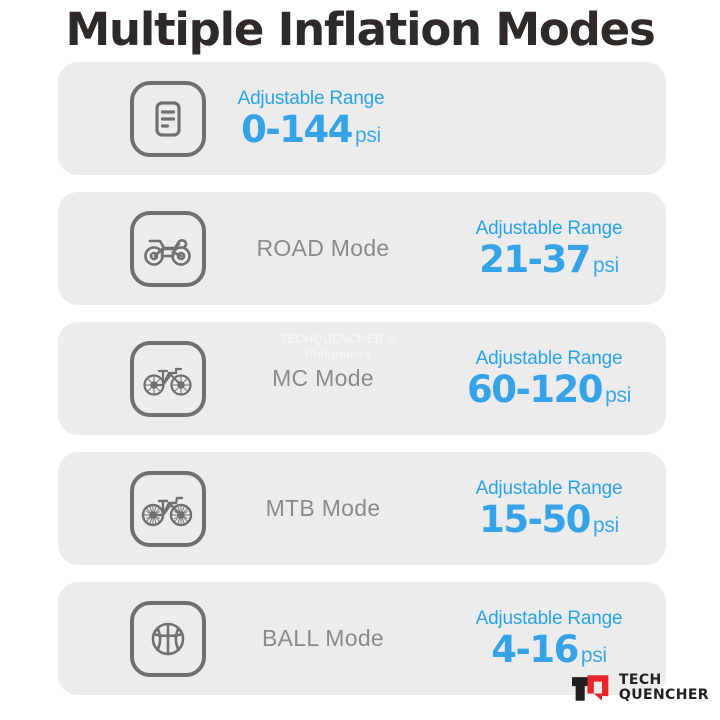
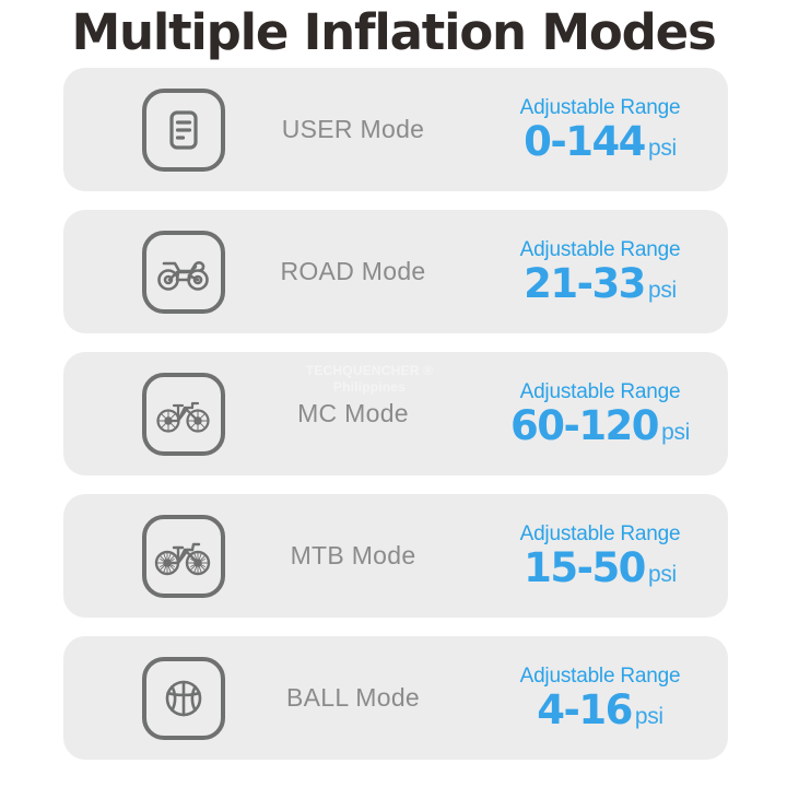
  Multiple Inflation Modes
+ USER Mode
  Adjustable Range
  0-144 psi
  ROAD Mode
  Adjustable Range
- 21-37 psi
+ 21-33 psi
  MC Mode
  Adjustable Range
  60-120 psi
  MTB Mode
  Adjustable Range
  15-50 psi
  BALL Mode
  Adjustable Range
  4-16 psi
- TECH
- QUENCHER
